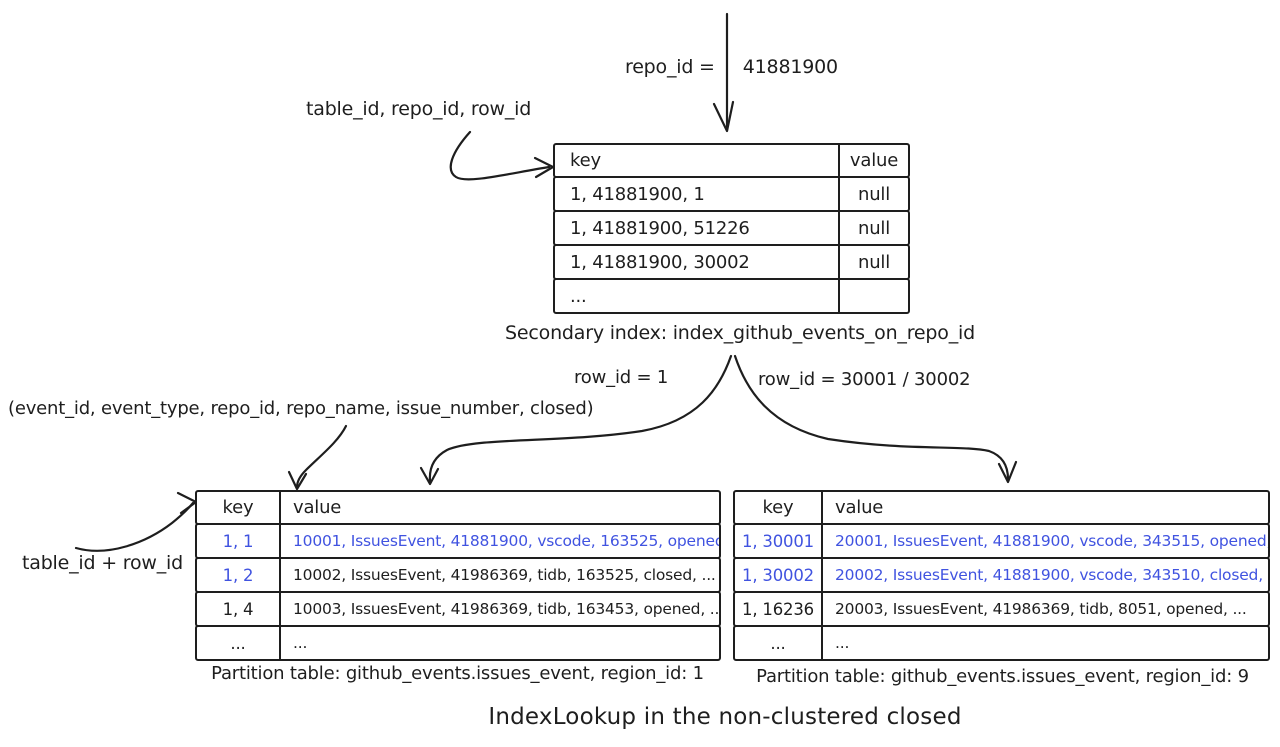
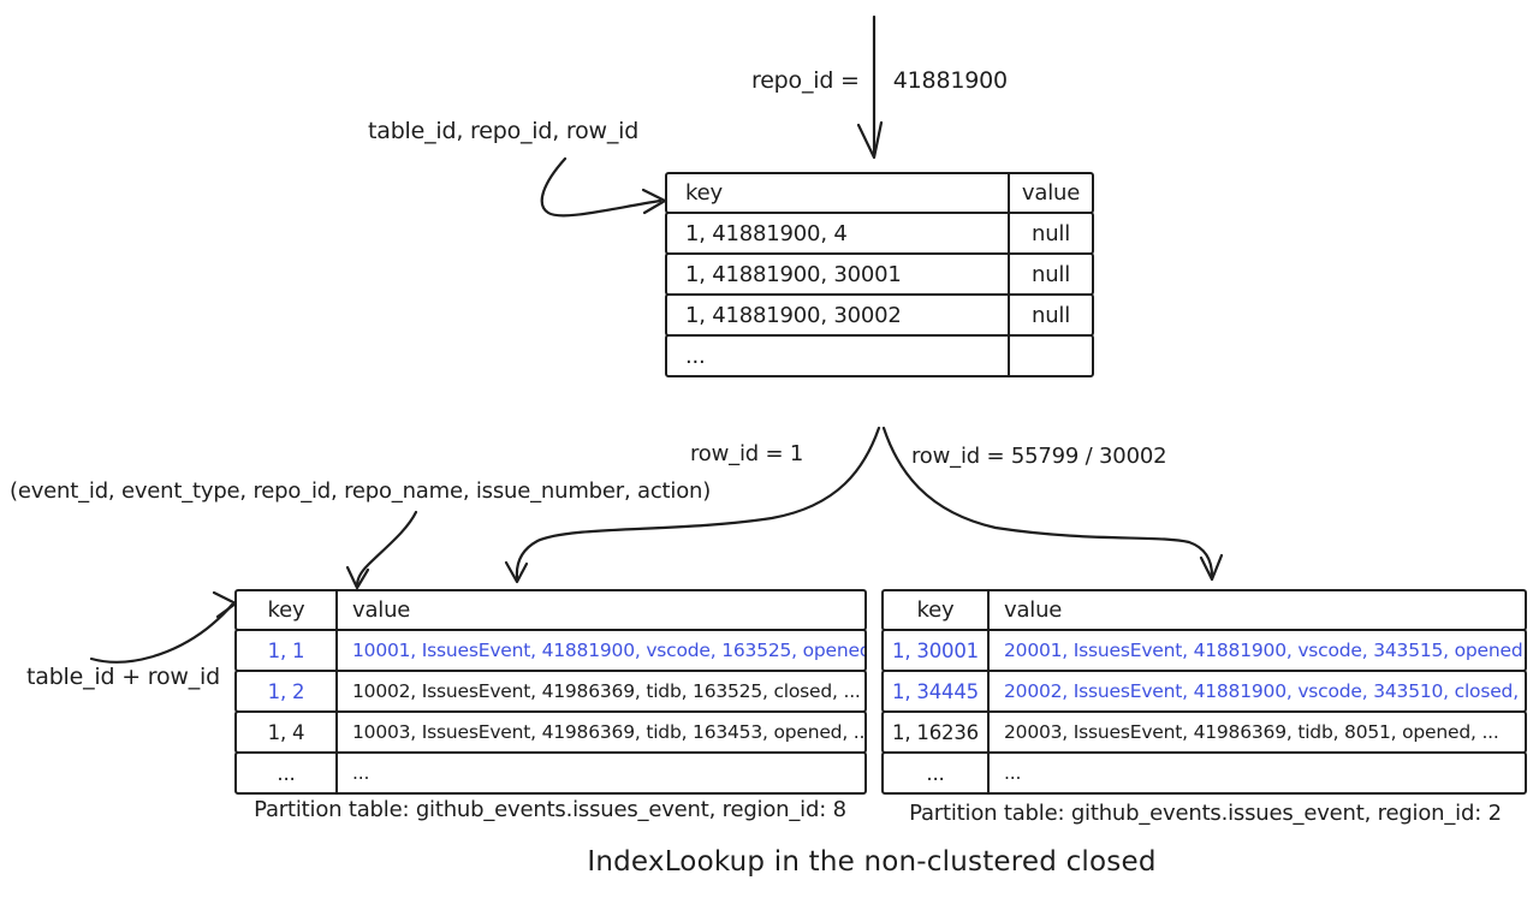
  repo_id =
  41881900
  table_id, repo_id, row_id
  key
  value
- 1, 41881900, 1
+ 1, 41881900, 4
  null
- 1, 41881900, 51226
+ 1, 41881900, 30001
  null
  1, 41881900, 30002
  null
  ...
- Secondary index: index_github_events_on_repo_id
  row_id = 1
- row_id = 30001 / 30002
+ row_id = 55799 / 30002
- (event_id, event_type, repo_id, repo_name, issue_number, closed)
+ (event_id, event_type, repo_id, repo_name, issue_number, action)
  table_id + row_id
  key
  value
  1, 1
  10001, IssuesEvent, 41881900, vscode, 163525, opene
  1, 2
  10002, IssuesEvent, 41986369, tidb, 163525, closed, ...
  1, 4
  10003, IssuesEvent, 41986369, tidb, 163453, opened, ..
  ...
  ...
  key
  value
  1, 30001
  20001, IssuesEvent, 41881900, vscode, 343515, opened
- 1, 30002
+ 1, 34445
  20002, IssuesEvent, 41881900, vscode, 343510, closed,
  1, 16236
  20003, IssuesEvent, 41986369, tidb, 8051, opened, ...
  ...
  ...
- Partition table: github_events.issues_event, region_id: 1
+ Partition table: github_events.issues_event, region_id: 8
- Partition table: github_events.issues_event, region_id: 9
+ Partition table: github_events.issues_event, region_id: 2
  IndexLookup in the non-clustered closed
